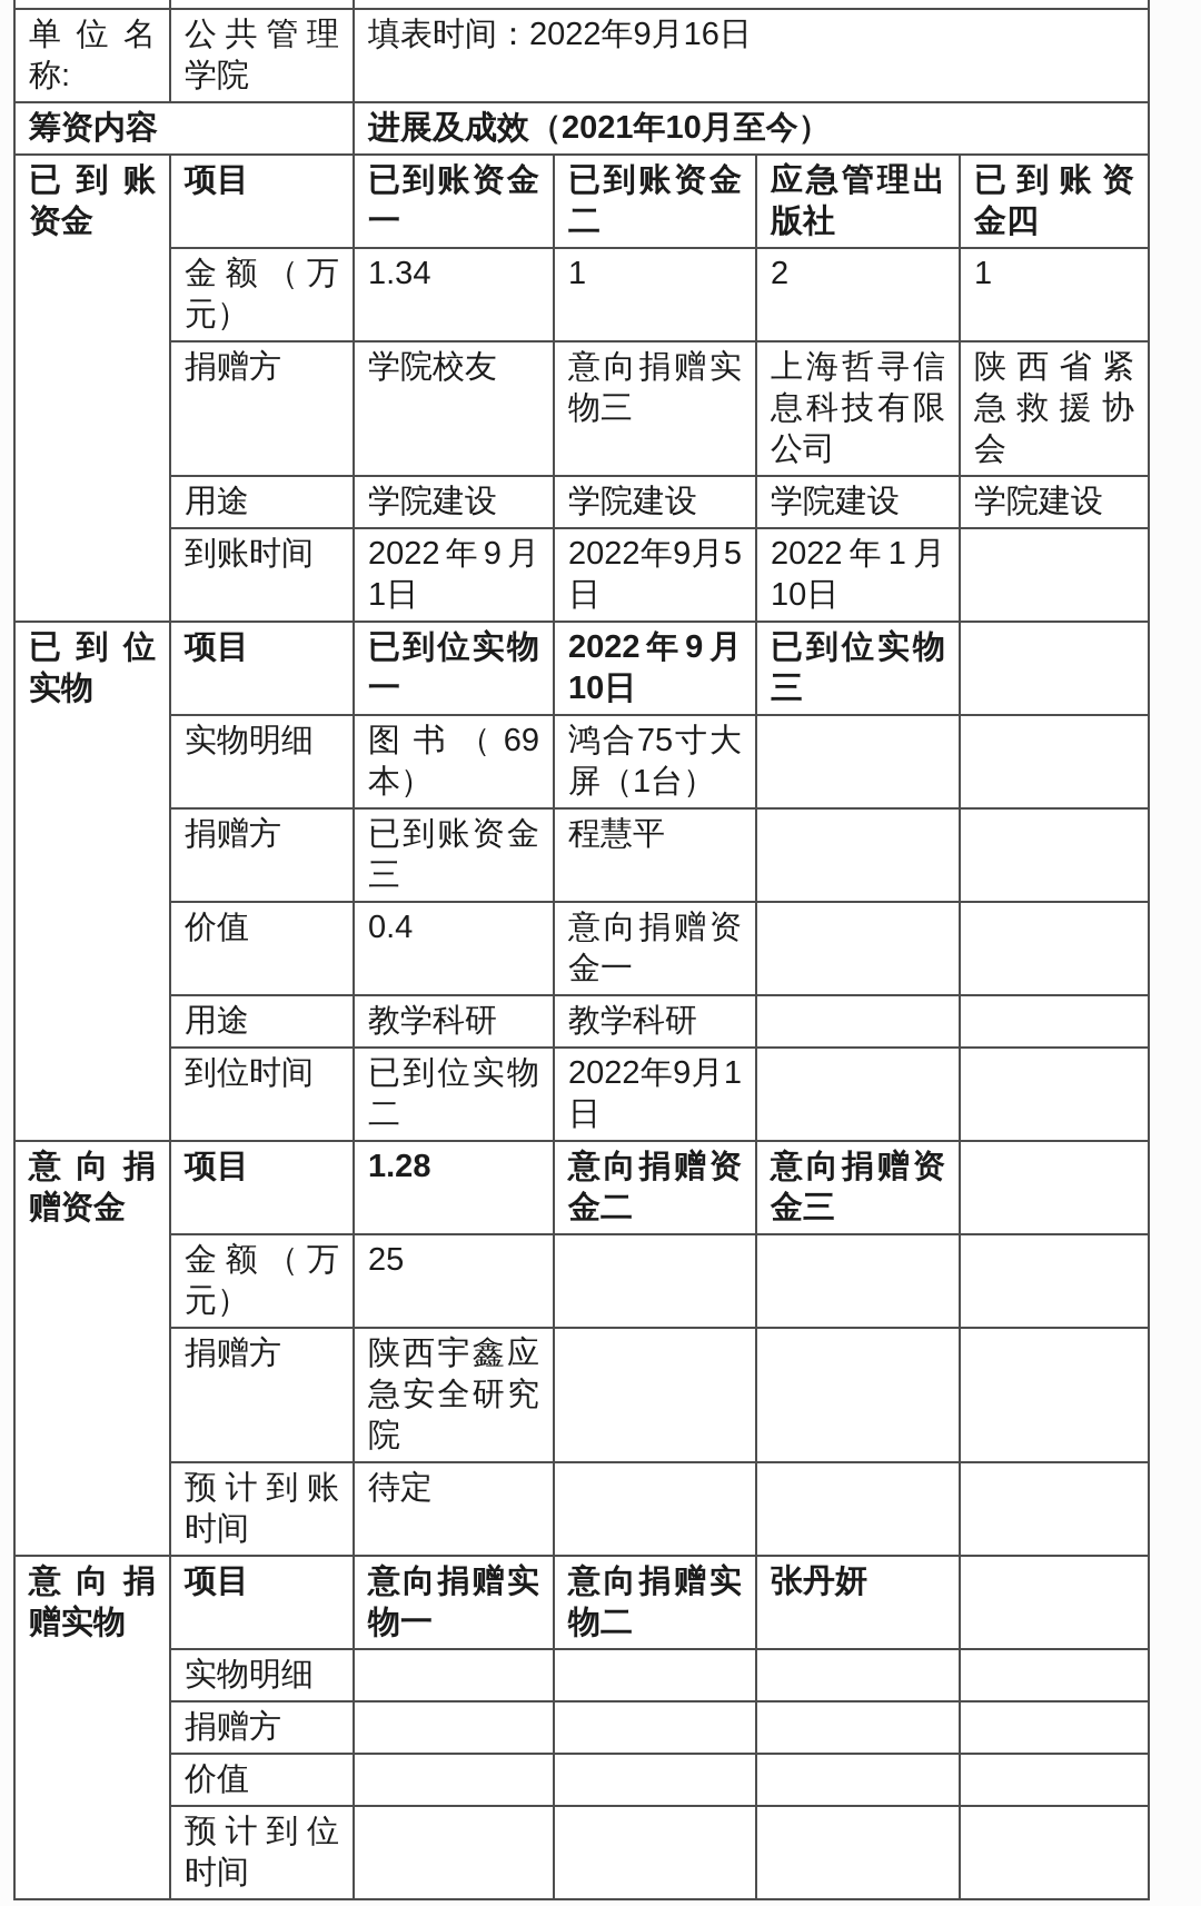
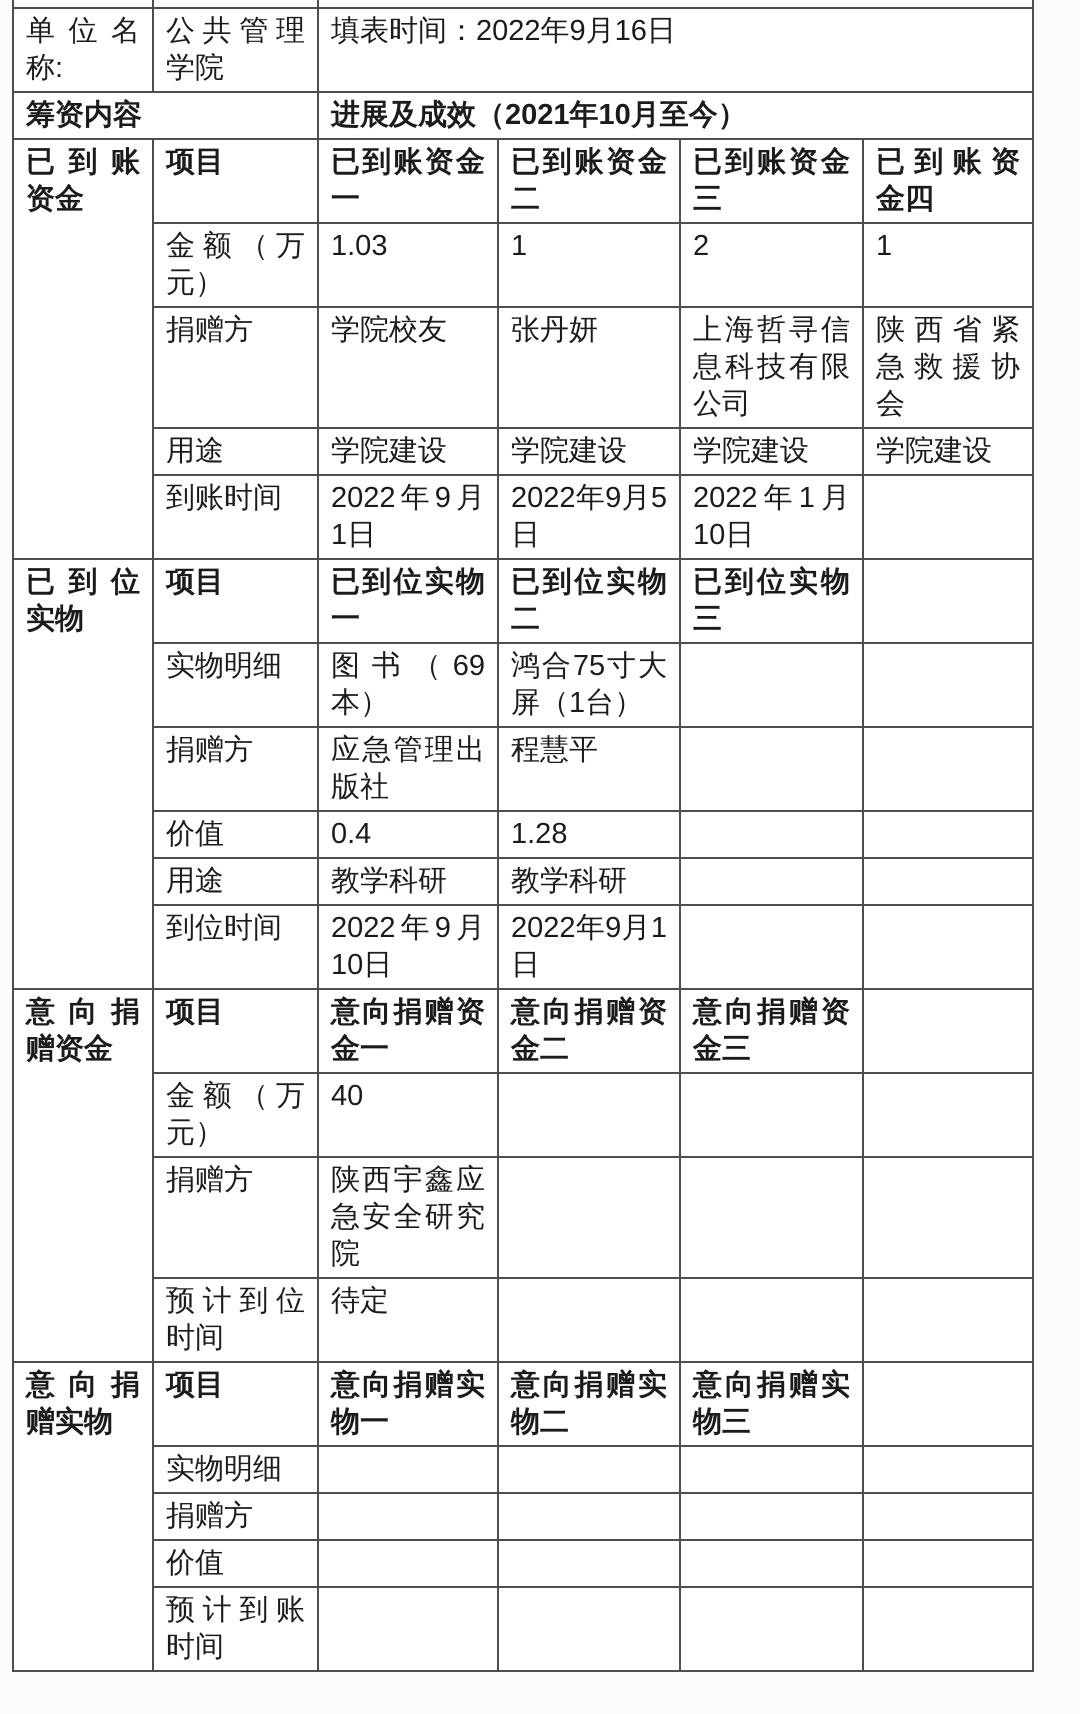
  单位名称:	公共管理学院	填表时间：2022年9月16日
  筹资内容	进展及成效（2021年10月至今）
- 已到账资金	项目	已到账资金一	已到账资金二	应急管理出版社	已到账资金四
+ 已到账资金	项目	已到账资金一	已到账资金二	已到账资金三	已到账资金四
- 金额（万元）	1.34	1	2	1
+ 金额（万元）	1.03	1	2	1
- 捐赠方	学院校友	意向捐赠实物三	上海哲寻信息科技有限公司	陕西省紧急救援协会
+ 捐赠方	学院校友	张丹妍	上海哲寻信息科技有限公司	陕西省紧急救援协会
  用途	学院建设	学院建设	学院建设	学院建设
  到账时间	2022年9月1日	2022年9月5日	2022年1月10日
- 已到位实物	项目	已到位实物一	2022年9月10日	已到位实物三
+ 已到位实物	项目	已到位实物一	已到位实物二	已到位实物三
  实物明细	图书（69本）	鸿合75寸大屏（1台）
- 捐赠方	已到账资金三	程慧平
+ 捐赠方	应急管理出版社	程慧平
- 价值	0.4	意向捐赠资金一
+ 价值	0.4	1.28
  用途	教学科研	教学科研
- 到位时间	已到位实物二	2022年9月1日
+ 到位时间	2022年9月10日	2022年9月1日
- 意向捐赠资金	项目	1.28	意向捐赠资金二	意向捐赠资金三
+ 意向捐赠资金	项目	意向捐赠资金一	意向捐赠资金二	意向捐赠资金三
- 金额（万元）	25
+ 金额（万元）	40
  捐赠方	陕西宇鑫应急安全研究院
- 预计到账时间	待定
+ 预计到位时间	待定
- 意向捐赠实物	项目	意向捐赠实物一	意向捐赠实物二	张丹妍
+ 意向捐赠实物	项目	意向捐赠实物一	意向捐赠实物二	意向捐赠实物三
  实物明细
  捐赠方
  价值
- 预计到位时间
+ 预计到账时间
